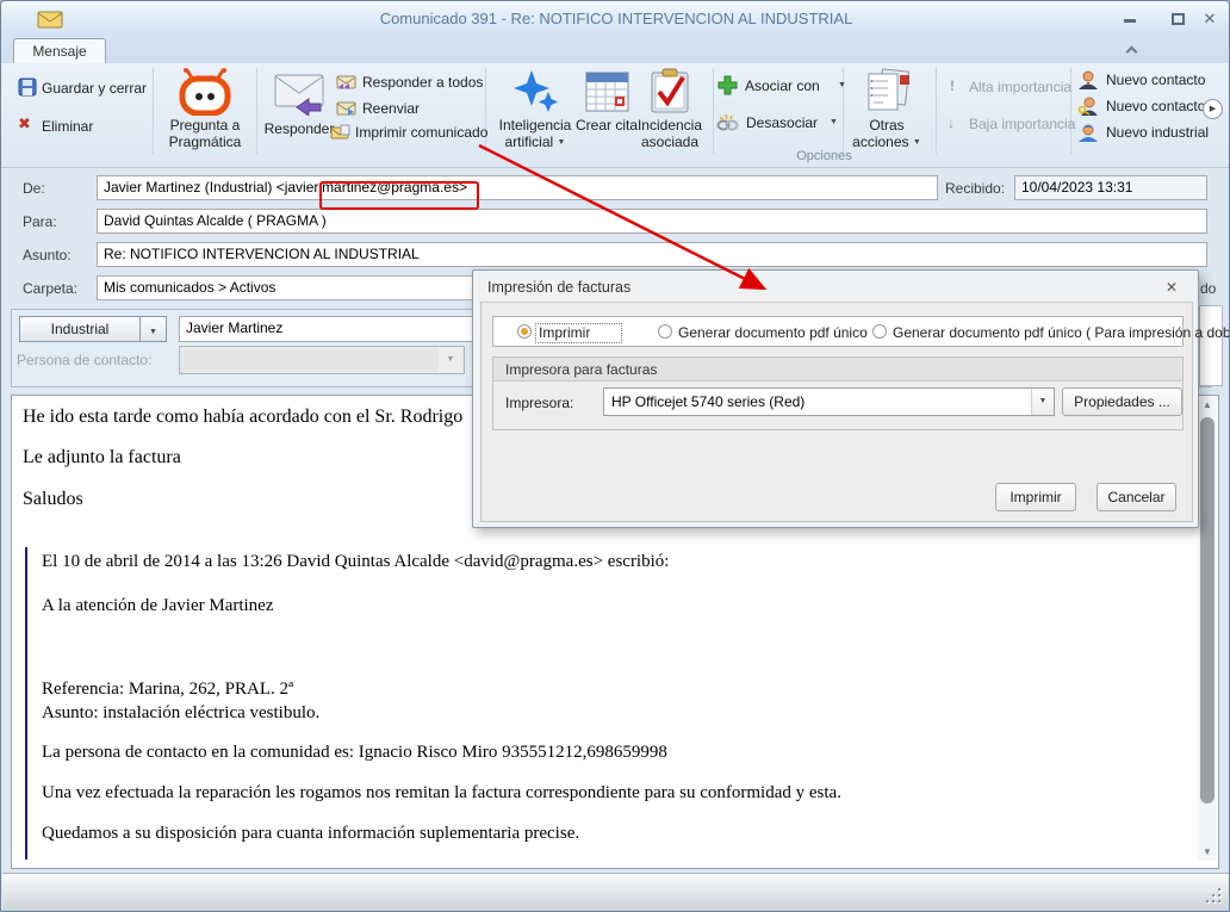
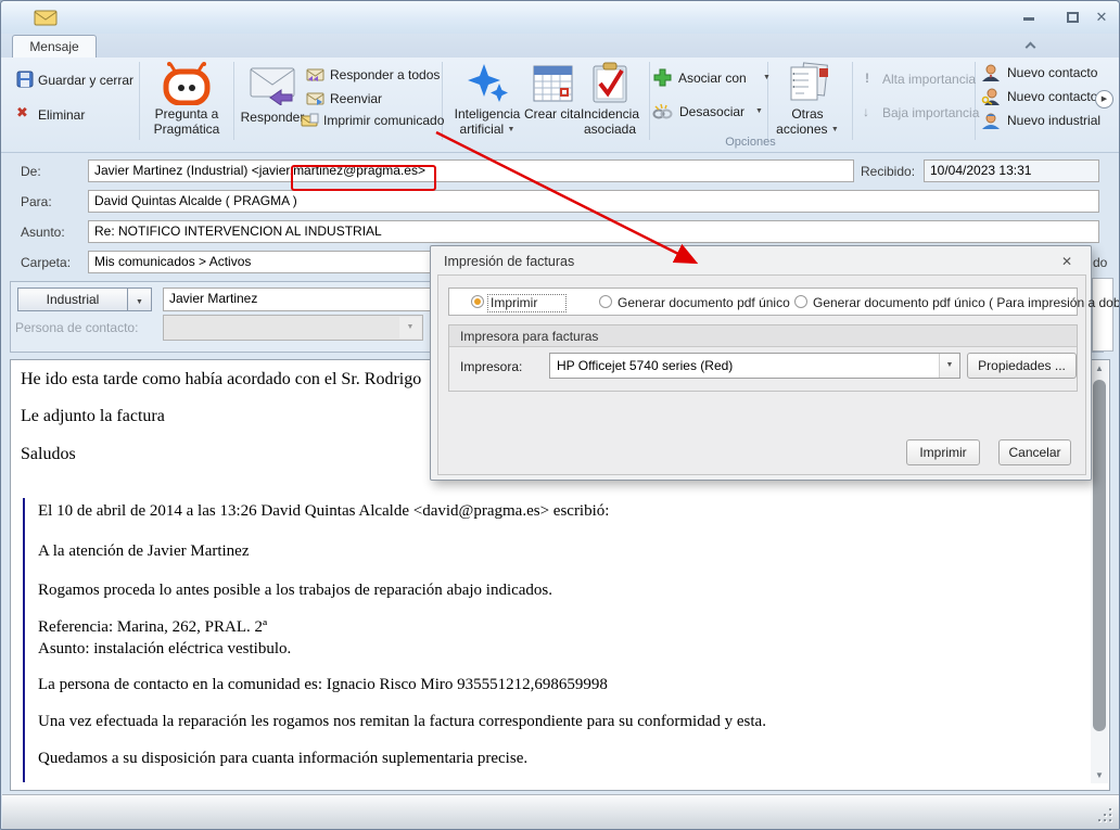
- Comunicado 391 - Re: NOTIFICO INTERVENCION AL INDUSTRIAL
  ✕
  Mensaje
  Guardar y cerrar
  ✖
  Eliminar
  Pregunta a Pragmática
  Responde
  Responder a todos
  Reenviar
  Imprimir comunicado
  Inteligencia artificial
  Crear cita
  Incidencia asociada
  Asociar con
  Desasociar
  Otras acciones
  Opciones
  !
  Alta importancia
  ↓
  Baja importancia
  Nuevo contacto
  Nuevo contacto
  Nuevo industrial
  De:
  Javier Martinez (Industrial) <javier.martinez@pragma.es>
  Recibido:
  10/04/2023 13:31
  Para:
  David Quintas Alcalde ( PRAGMA )
  Asunto:
  Re: NOTIFICO INTERVENCION AL INDUSTRIAL
  Carpeta:
  Mis comunicados > Activos
  do
  Industrial
  Javier Martinez
  Persona de contacto:
  He ido esta tarde como había acordado con el Sr. Rodrigo
  Le adjunto la factura
  Saludos
  El 10 de abril de 2014 a las 13:26 David Quintas Alcalde <david@pragma.es> escribió:
  A la atención de Javier Martinez
+ Rogamos proceda lo antes posible a los trabajos de reparación abajo indicados.
  Referencia: Marina, 262, PRAL. 2ª
  Asunto: instalación eléctrica vestibulo.
  La persona de contacto en la comunidad es: Ignacio Risco Miro 935551212,698659998
  Una vez efectuada la reparación les rogamos nos remitan la factura correspondiente para su conformidad y esta.
  Quedamos a su disposición para cuanta información suplementaria precise.
  ▲
  ▼
  Impresión de facturas
  ✕
  Imprimir
  Generar documento pdf único
  Generar documento pdf único ( Para impresión a dob
  Impresora para facturas
  Impresora:
  HP Officejet 5740 series (Red)
  Propiedades ...
  Imprimir
  Cancelar
